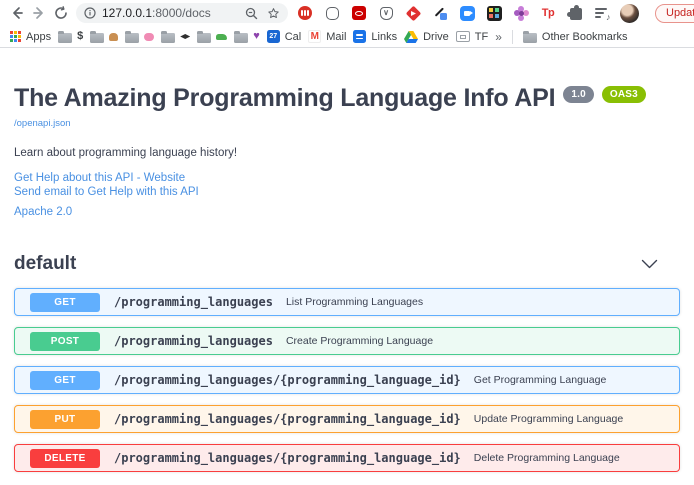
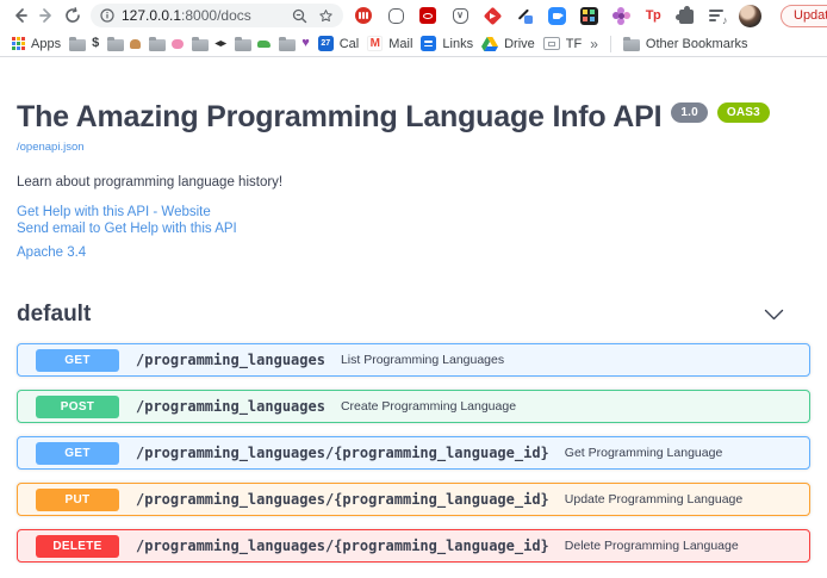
  127.0.0.1:8000/docs
  ∨
  Tp
  ♪
  Apps
  $
  ♥
  Cal
  M
  Mail
  Links
  Drive
  TF
  »
  Other Bookmarks
  The Amazing Programming Language Info API 1.0 OAS3
  /openapi.json
  Learn about programming language history!
- Get Help about this API - Website
+ Get Help with this API - Website
  Send email to Get Help with this API
- Apache 2.0
+ Apache 3.4
  default
  GET
  /programming_languages
  List Programming Languages
  POST
  /programming_languages
  Create Programming Language
  GET
  /programming_languages/{programming_language_id}
  Get Programming Language
  PUT
  /programming_languages/{programming_language_id}
  Update Programming Language
  DELETE
  /programming_languages/{programming_language_id}
  Delete Programming Language
